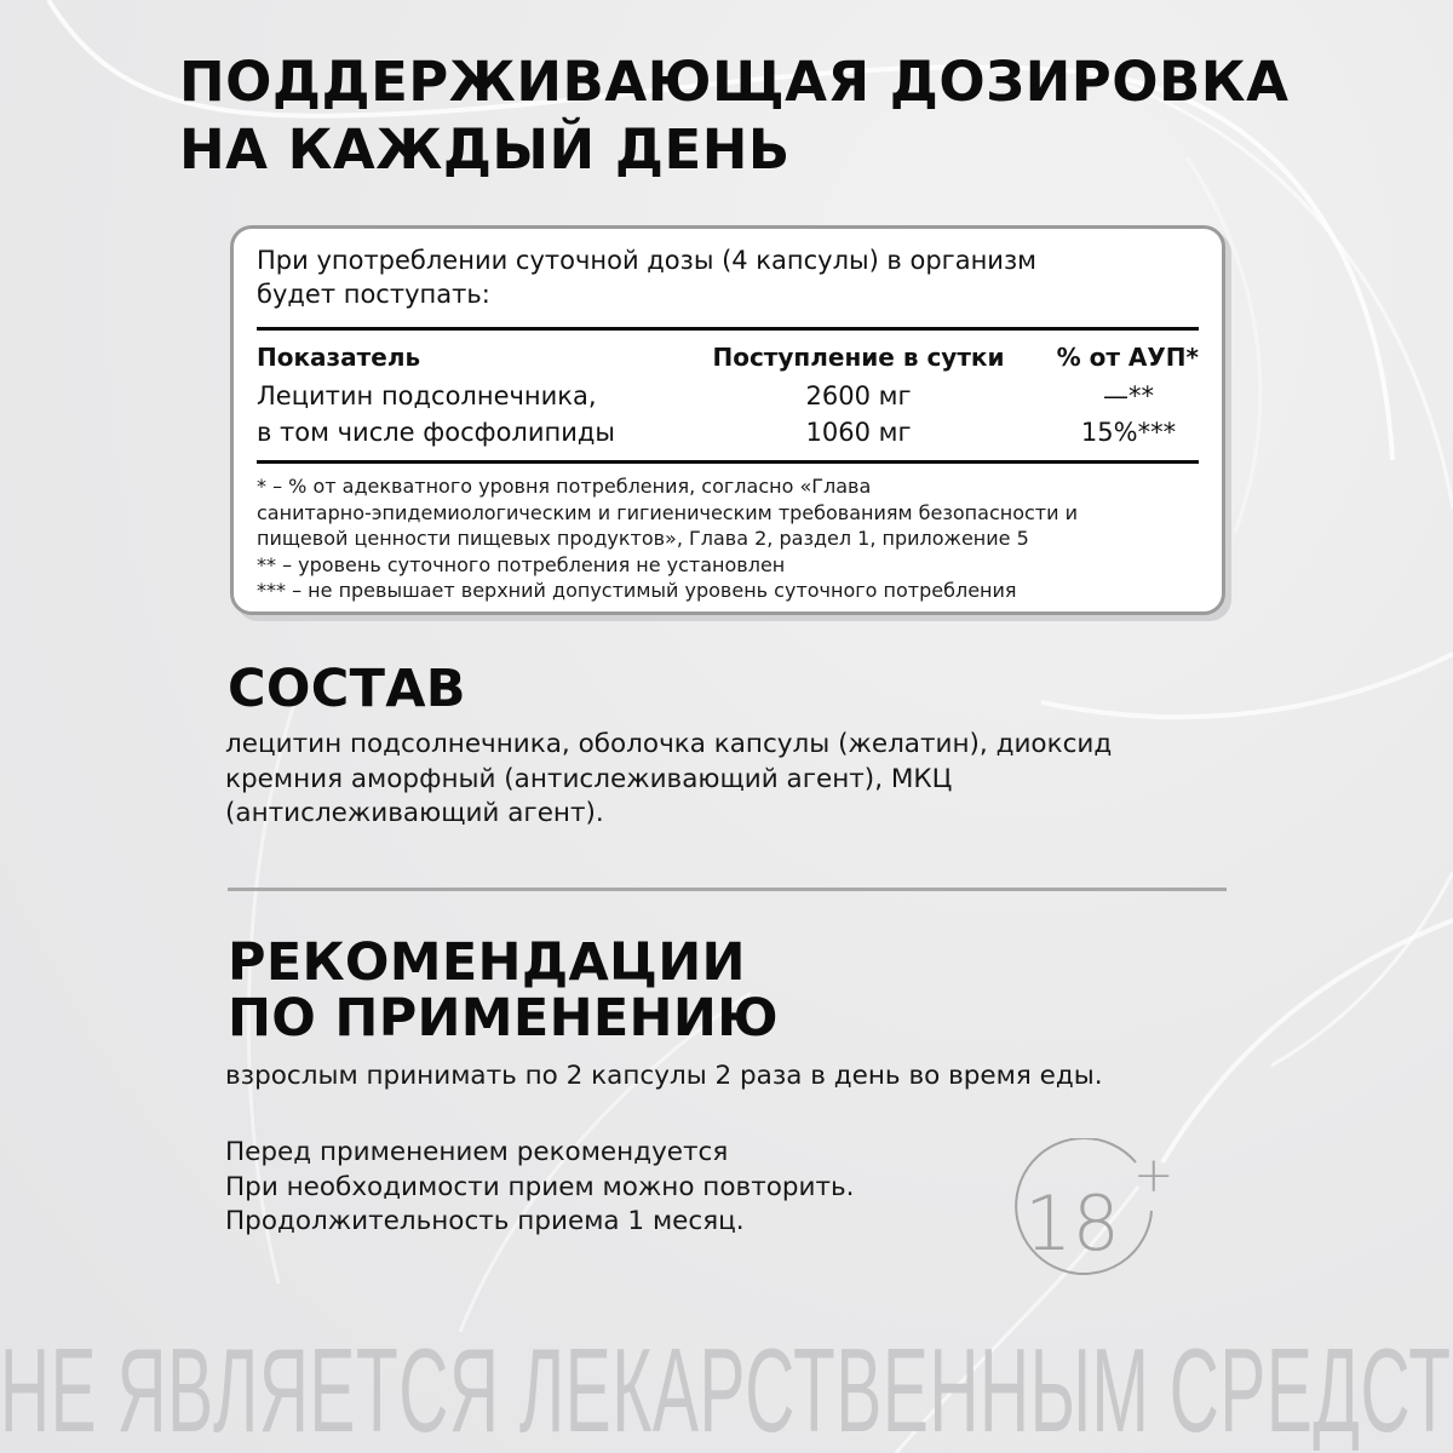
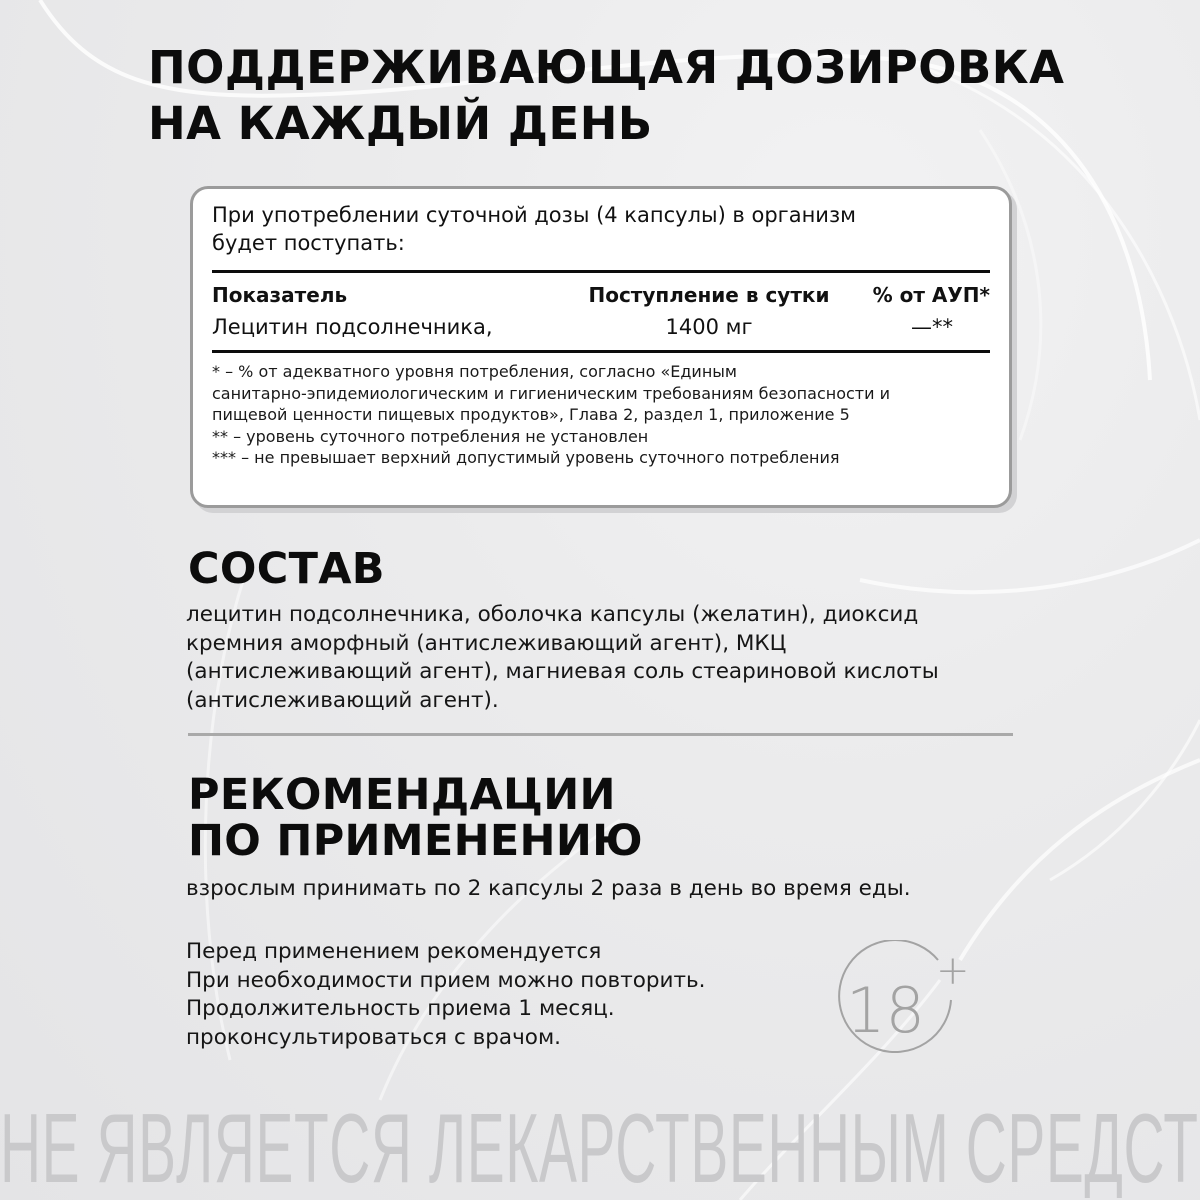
  ПОДДЕРЖИВАЮЩАЯ ДОЗИРОВКА
  НА КАЖДЫЙ ДЕНЬ
  При употреблении суточной дозы (4 капсулы) в организм
  будет поступать:
  Показатель
  Поступление в сутки
  % от АУП*
  Лецитин подсолнечника,
- 2600 мг
+ 1400 мг
  —**
- в том числе фосфолипиды
- 1060 мг
- 15%***
- * – % от адекватного уровня потребления, согласно «Глава
+ * – % от адекватного уровня потребления, согласно «Единым
  санитарно-эпидемиологическим и гигиеническим требованиям безопасности и
  пищевой ценности пищевых продуктов», Глава 2, раздел 1, приложение 5
  ** – уровень суточного потребления не установлен
  *** – не превышает верхний допустимый уровень суточного потребления
  СОСТАВ
  лецитин подсолнечника, оболочка капсулы (желатин), диоксид
  кремния аморфный (антислеживающий агент), МКЦ
+ (антислеживающий агент), магниевая соль стеариновой кислоты
  (антислеживающий агент).
  РЕКОМЕНДАЦИИ
  ПО ПРИМЕНЕНИЮ
  взрослым принимать по 2 капсулы 2 раза в день во время еды.
  Перед применением рекомендуется
  При необходимости прием можно повторить.
  Продолжительность приема 1 месяц.
+ проконсультироваться с врачом.
  18
  +
  НЕ ЯВЛЯЕТСЯ ЛЕКАРСТВЕННЫМ СРЕДСТ
